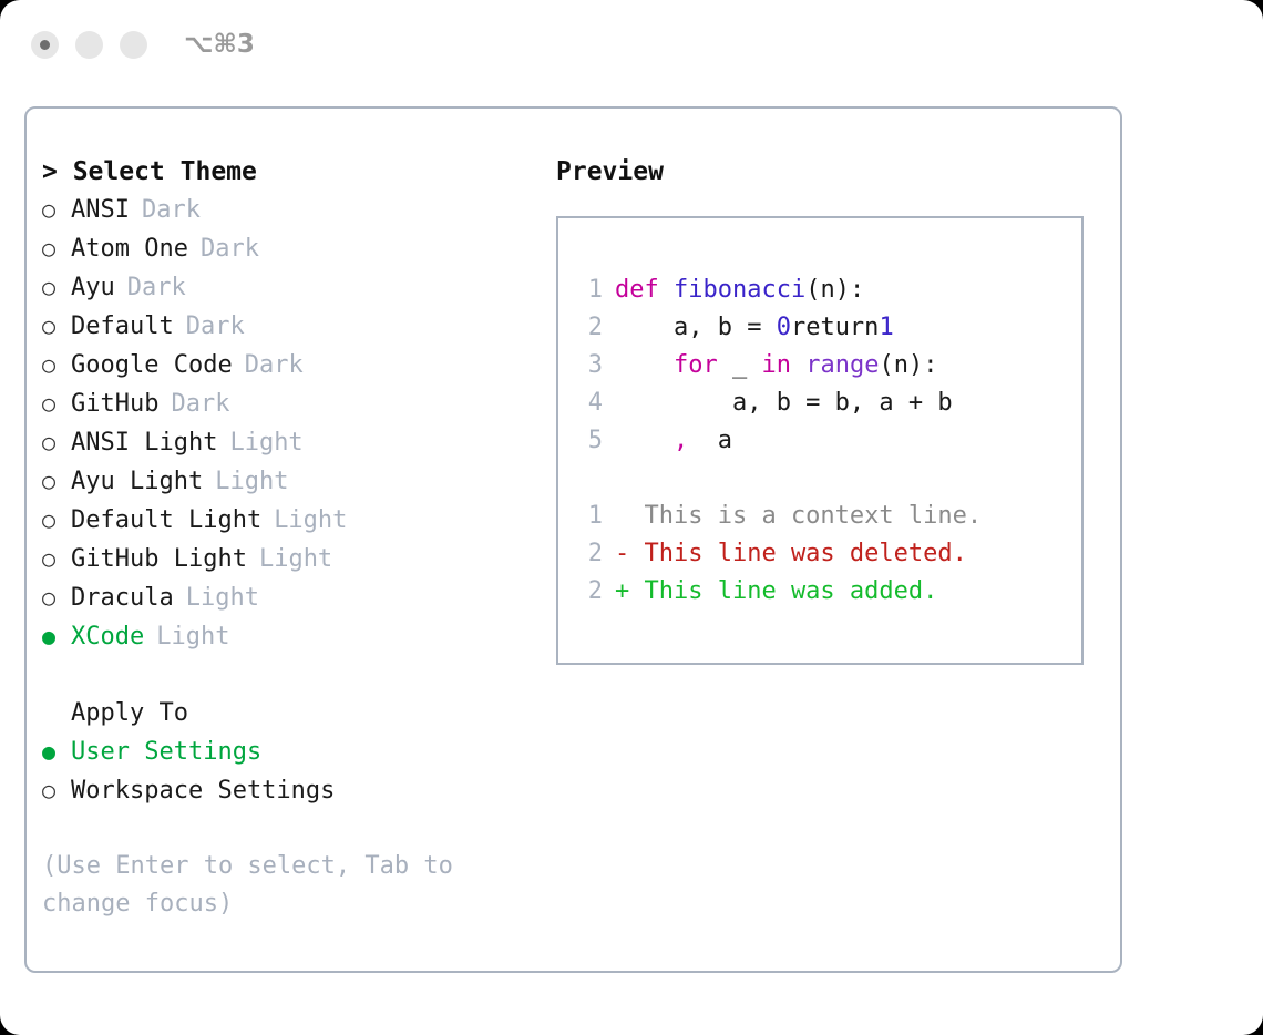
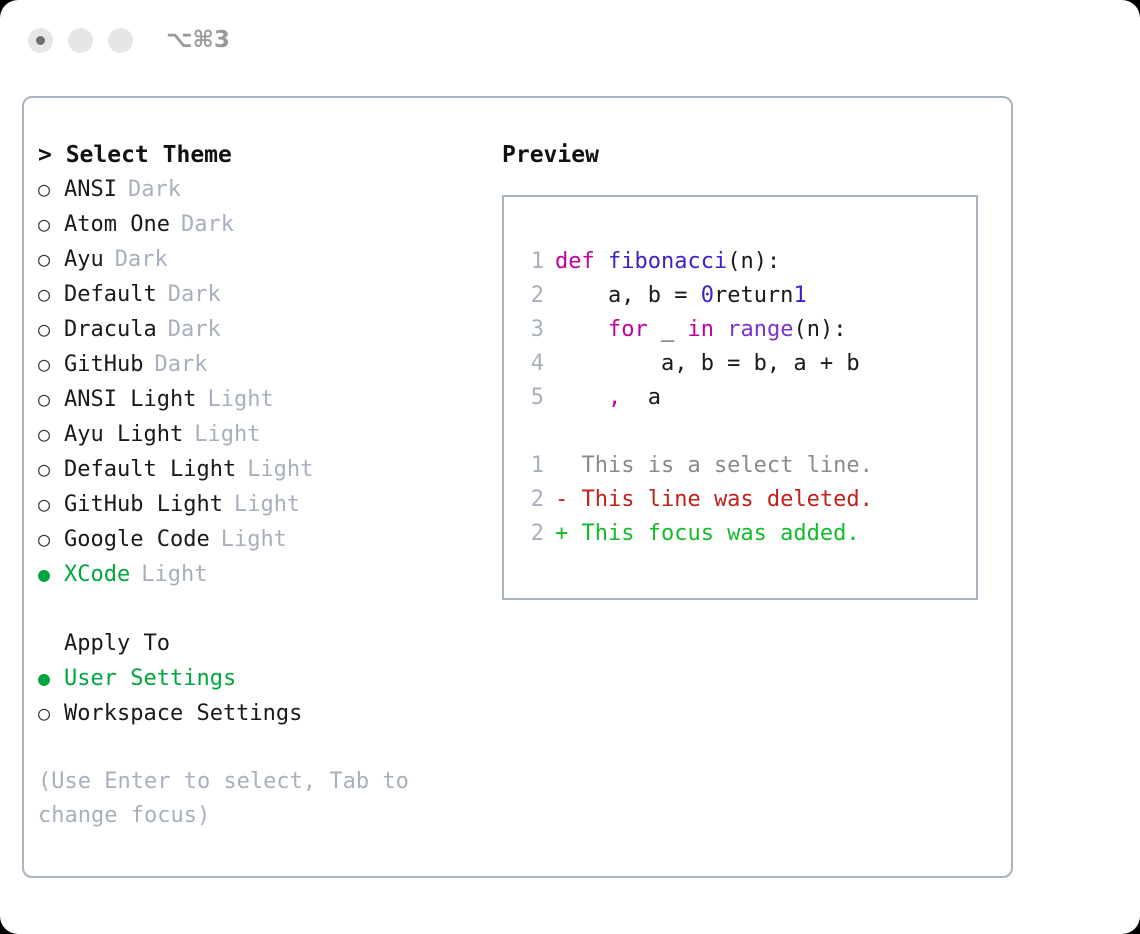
  ⌥⌘3
  > Select Theme
  ○
  ANSI
  Dark
  ○
  Atom One
  Dark
  ○
  Ayu
  Dark
  ○
  Default
  Dark
  ○
- Google Code
+ Dracula
  Dark
  ○
  GitHub
  Dark
  ○
  ANSI Light
  Light
  ○
  Ayu Light
  Light
  ○
  Default Light
  Light
  ○
  GitHub Light
  Light
  ○
- Dracula
+ Google Code
  Light
  ●
  XCode
  Light
  Apply To
  ●
  User Settings
  ○
  Workspace Settings
  (Use Enter to select, Tab to change focus)
  Preview
  1
  def fibonacci(n):
  2
  a, b = 0return1
  3
  for _ in range(n):
  4
  a, b = b, a + b
  5
  , a
  1
- This is a context line.
+ This is a select line.
  2
  - This line was deleted.
  2
- + This line was added.
+ + This focus was added.
